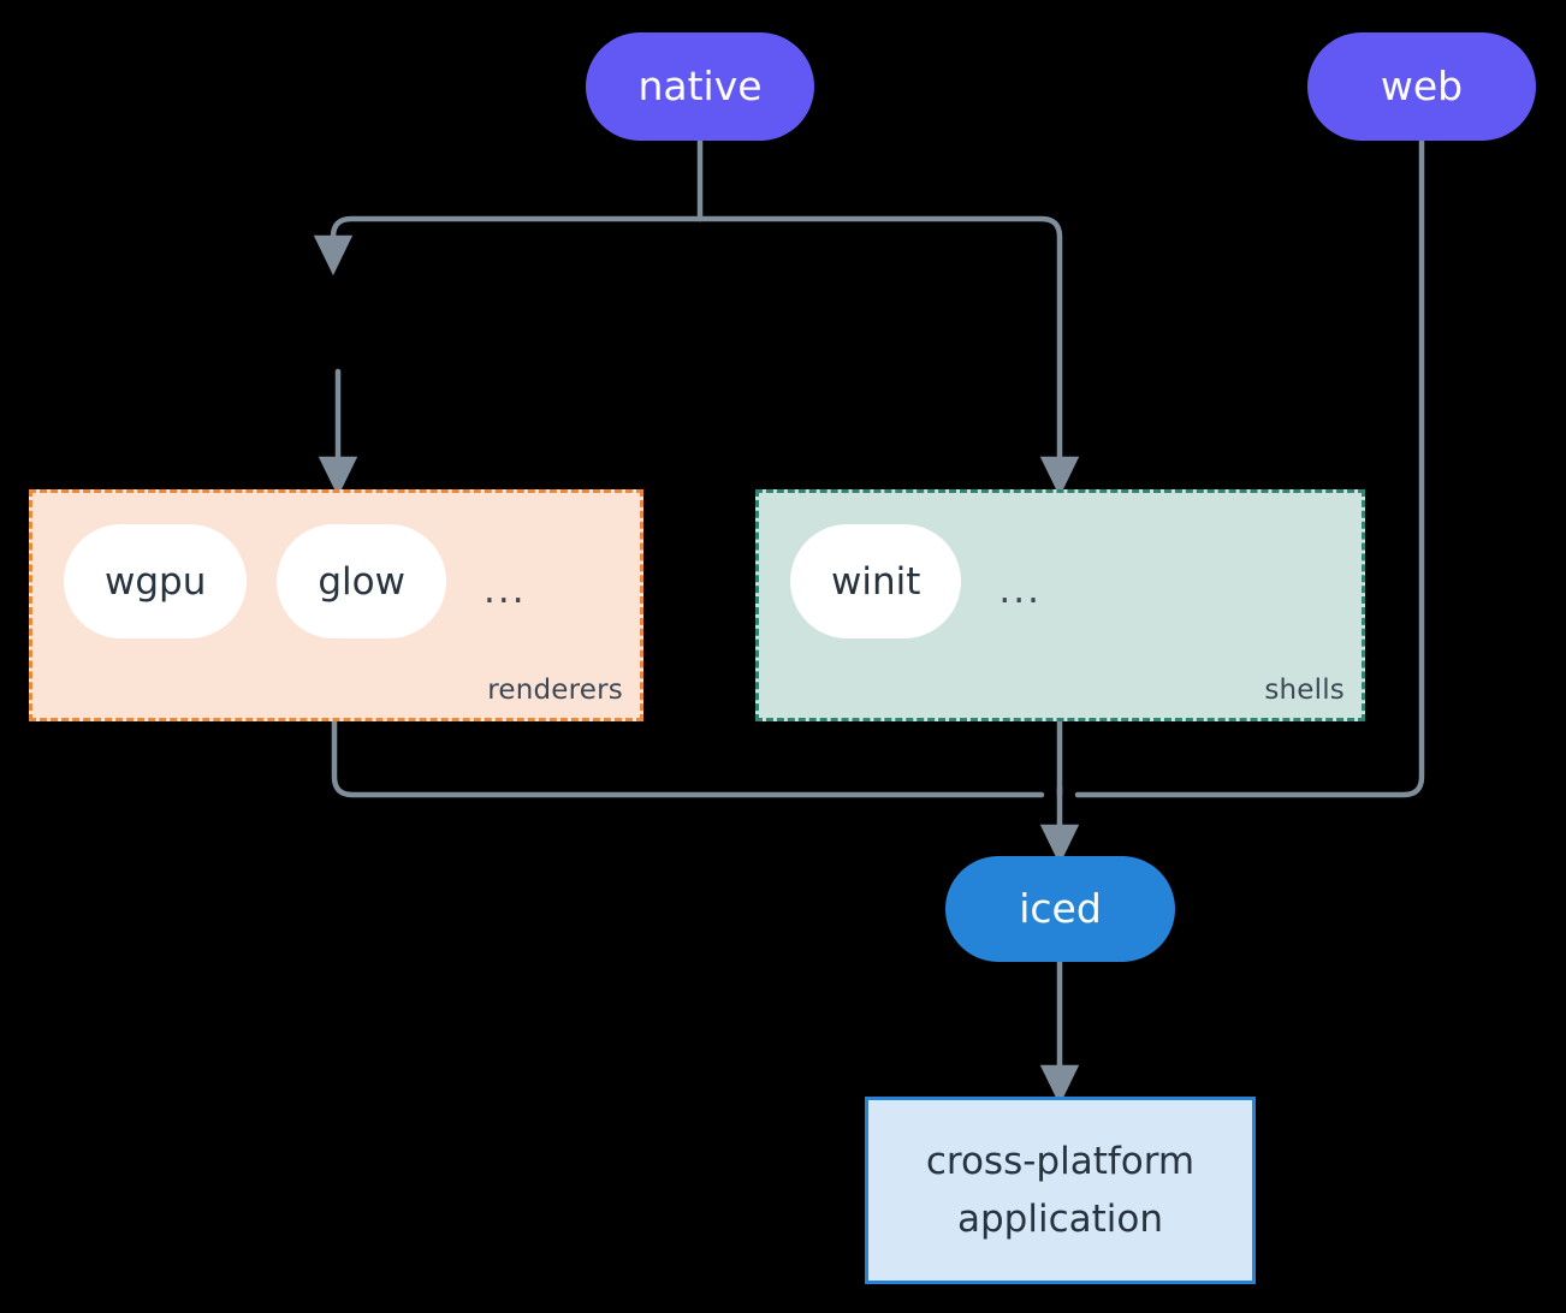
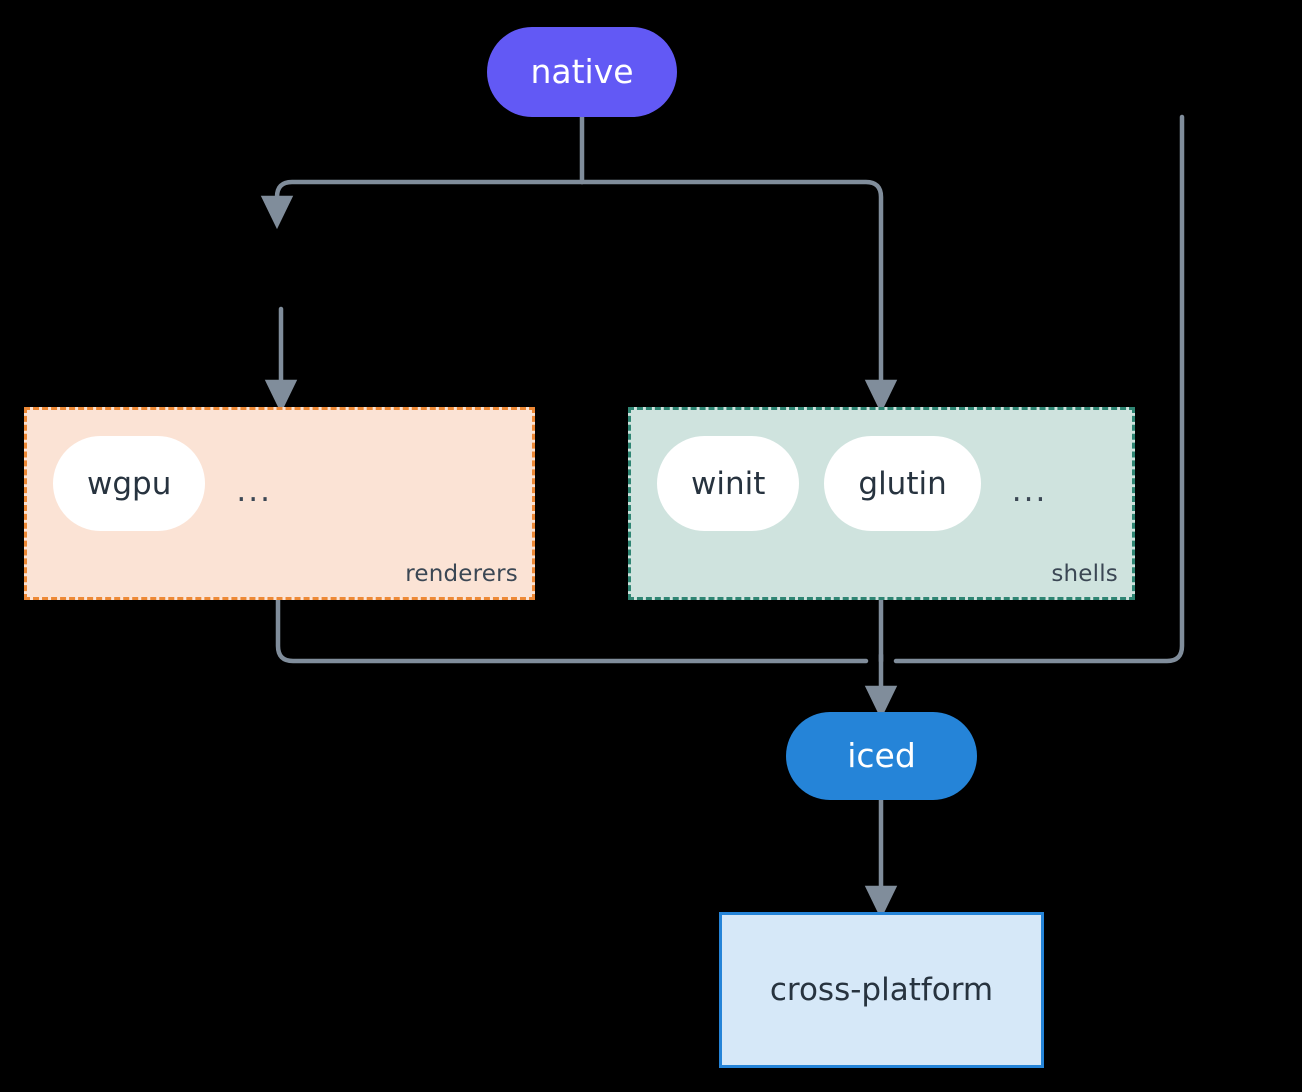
  native
- web
  wgpu
- glow
  ...
  renderers
  winit
+ glutin
  ...
  shells
  iced
  cross-platform
- application
